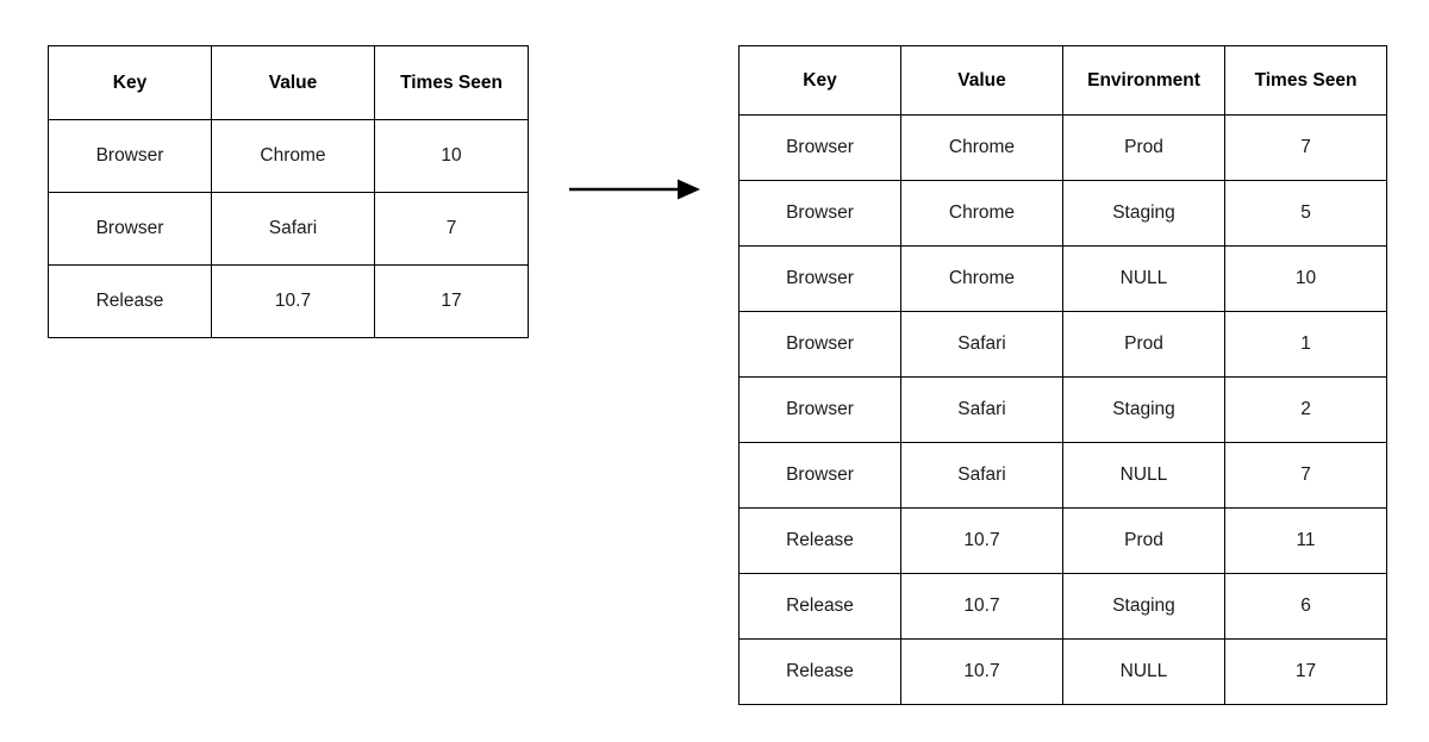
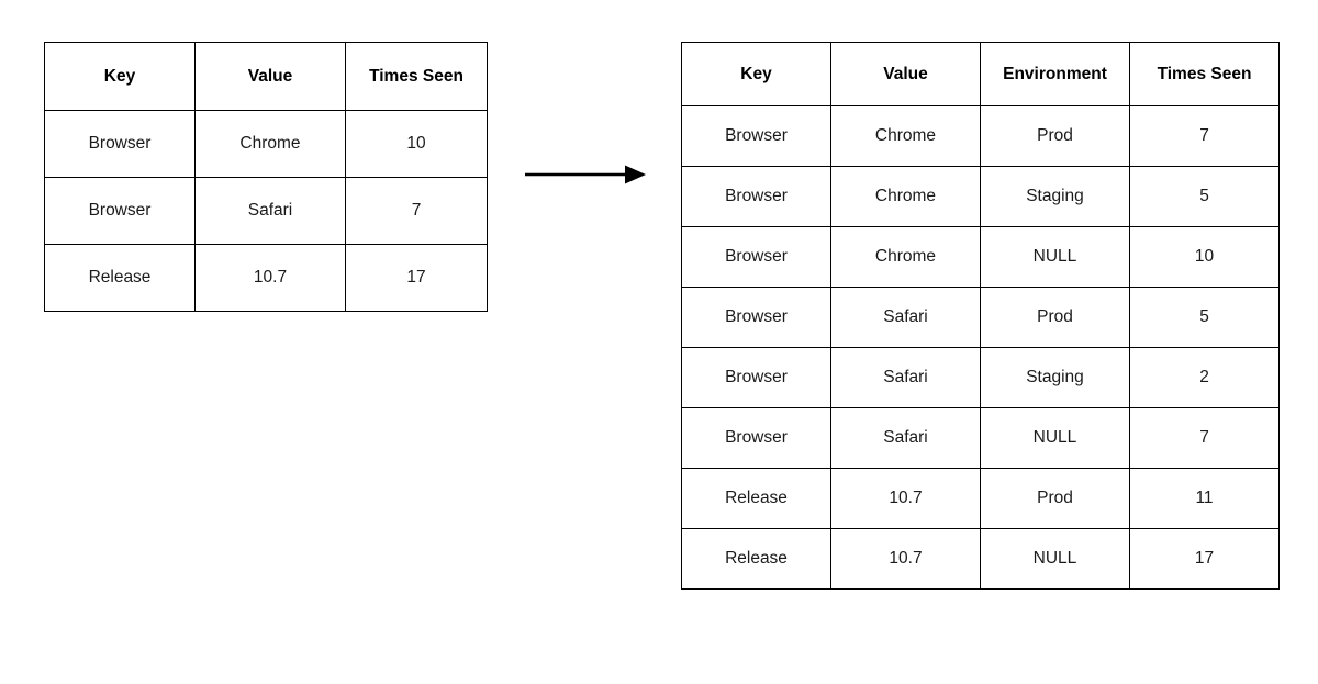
  Key	Value	Times Seen
  Browser	Chrome	10
  Browser	Safari	7
  Release	10.7	17
  Key	Value	Environment	Times Seen
  Browser	Chrome	Prod	7
  Browser	Chrome	Staging	5
  Browser	Chrome	NULL	10
- Browser	Safari	Prod	1
+ Browser	Safari	Prod	5
  Browser	Safari	Staging	2
  Browser	Safari	NULL	7
  Release	10.7	Prod	11
- Release	10.7	Staging	6
  Release	10.7	NULL	17
